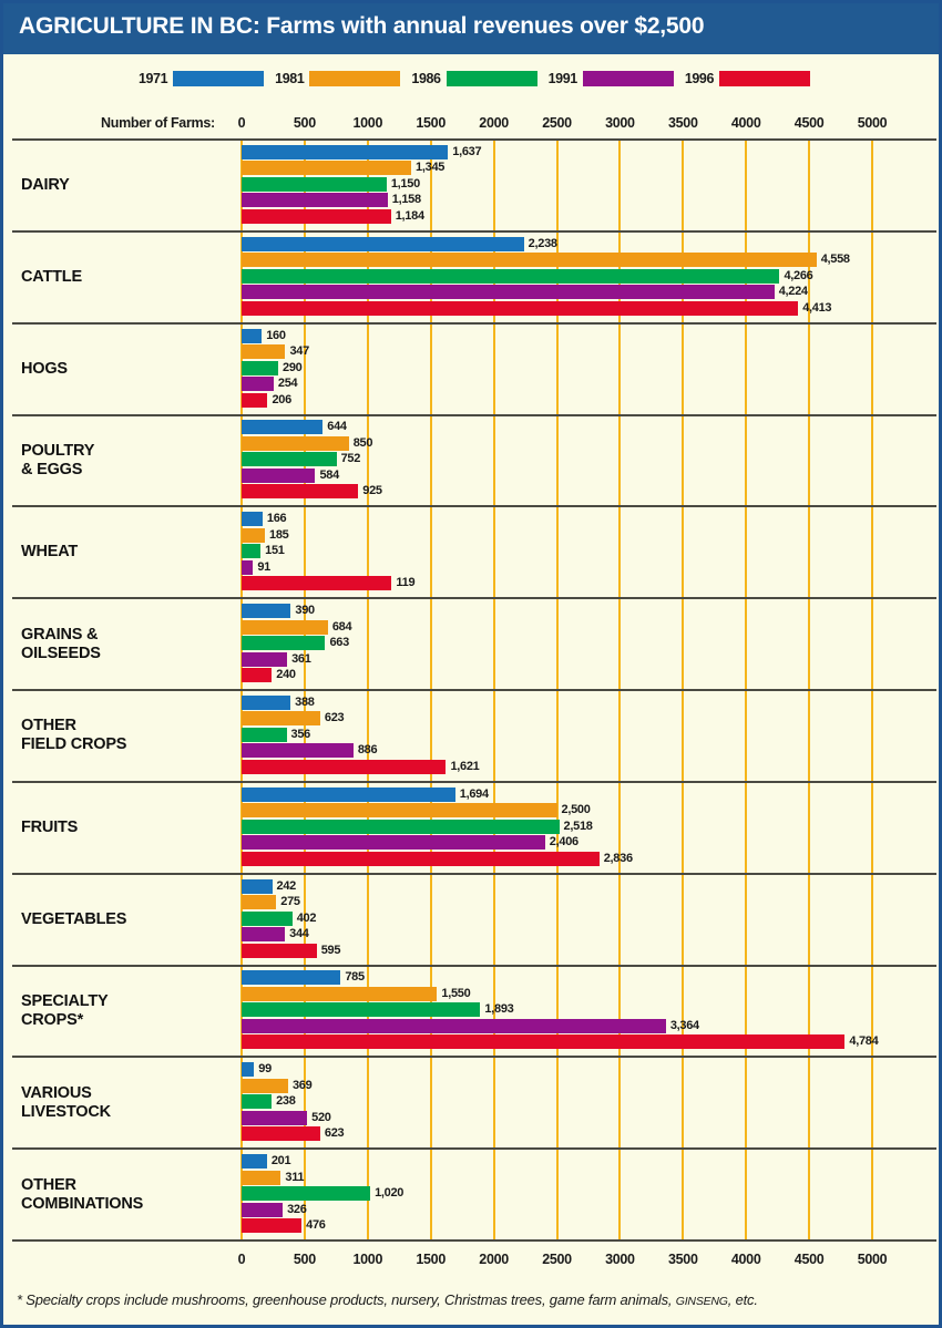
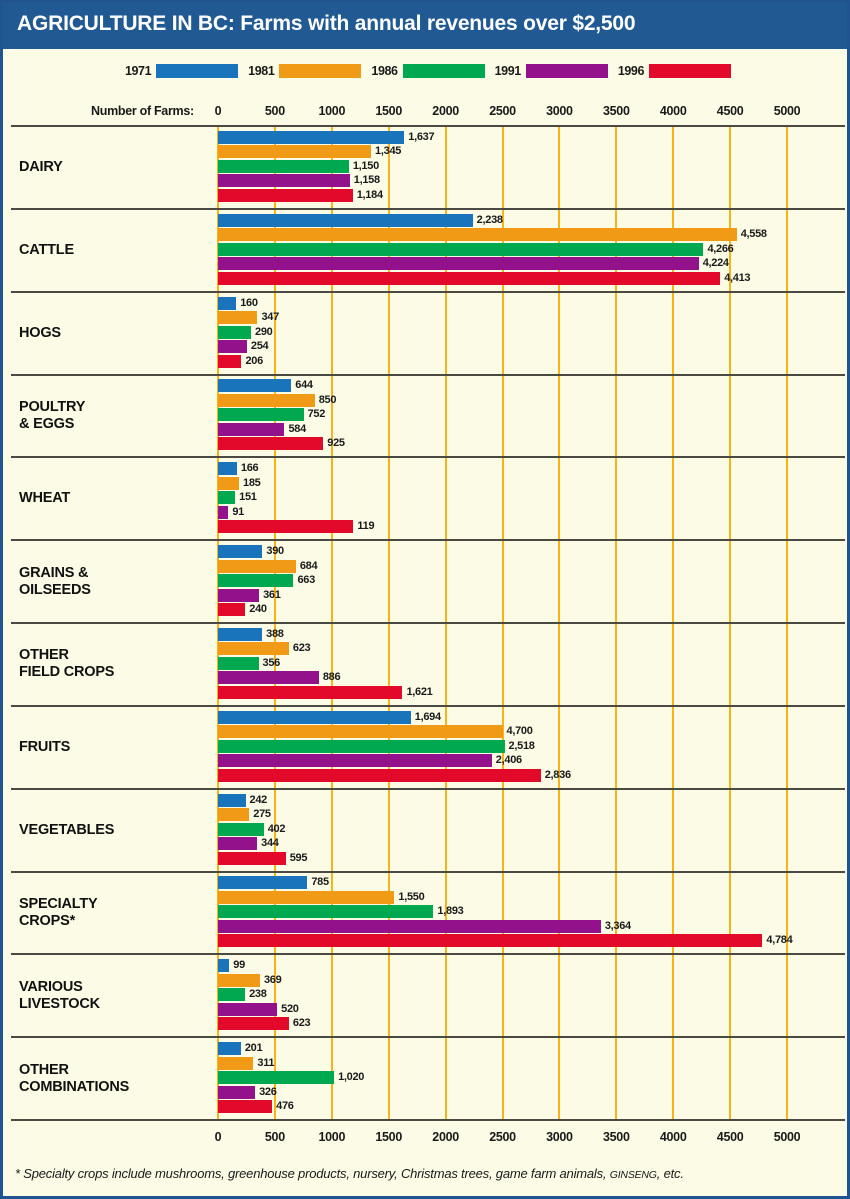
  AGRICULTURE IN BC: Farms with annual revenues over $2,500
  1971
  1981
  1986
  1991
  1996
  Number of Farms:
  0
  500
  1000
  1500
  2000
  2500
  3000
  3500
  4000
  4500
  5000
  DAIRY
  1,637
  1,345
  1,150
  1,158
  1,184
  CATTLE
  2,238
  4,558
  4,266
  4,224
  4,413
  HOGS
  160
  347
  290
  254
  206
  POULTRY
  & EGGS
  644
  850
  752
  584
  925
  WHEAT
  166
  185
  151
  91
  119
  GRAINS &
  OILSEEDS
  390
  684
  663
  361
  240
  OTHER
  FIELD CROPS
  388
  623
  356
  886
  1,621
  FRUITS
  1,694
- 2,500
+ 4,700
  2,518
  2,406
  2,836
  VEGETABLES
  242
  275
  402
  344
  595
  SPECIALTY
  CROPS*
  785
  1,550
  1,893
  3,364
  4,784
  VARIOUS
  LIVESTOCK
  99
  369
  238
  520
  623
  OTHER
  COMBINATIONS
  201
  311
  1,020
  326
  476
  0
  500
  1000
  1500
  2000
  2500
  3000
  3500
  4000
  4500
  5000
  * Specialty crops include mushrooms, greenhouse products, nursery, Christmas trees, game farm animals, GINSENG, etc.
